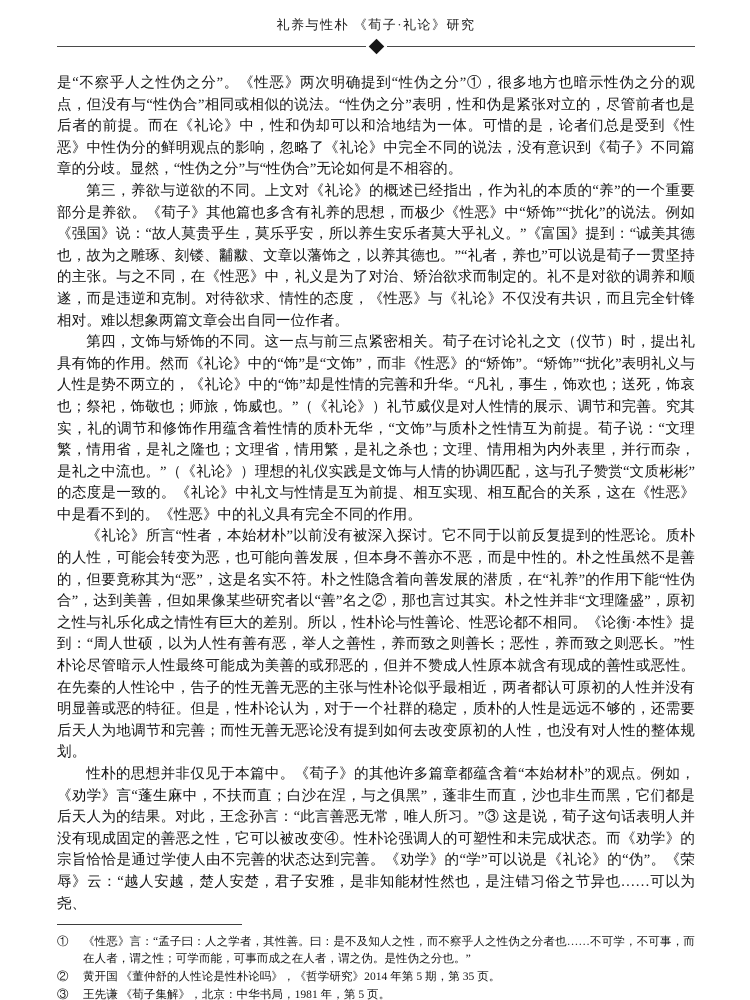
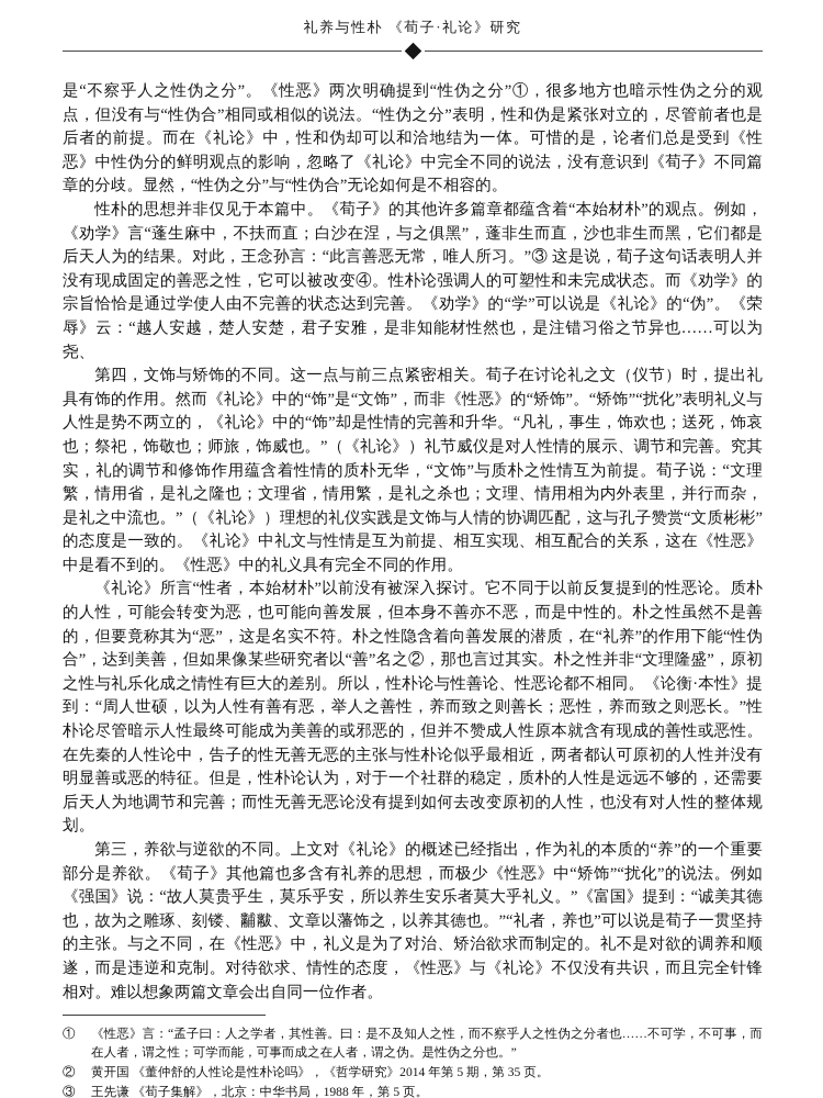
  礼养与性朴 《荀子·礼论》研究
  是“不察乎人之性伪之分”。《性恶》两次明确提到“性伪之分”①，很多地方也暗示性伪之分的观点，但没有与“性伪合”相同或相似的说法。“性伪之分”表明，性和伪是紧张对立的，尽管前者也是后者的前提。而在《礼论》中，性和伪却可以和洽地结为一体。可惜的是，论者们总是受到《性恶》中性伪分的鲜明观点的影响，忽略了《礼论》中完全不同的说法，没有意识到《荀子》不同篇章的分歧。显然，“性伪之分”与“性伪合”无论如何是不相容的。
- 第三，养欲与逆欲的不同。上文对《礼论》的概述已经指出，作为礼的本质的“养”的一个重要部分是养欲。《荀子》其他篇也多含有礼养的思想，而极少《性恶》中“矫饰”“扰化”的说法。例如《强国》说：“故人莫贵乎生，莫乐乎安，所以养生安乐者莫大乎礼义。”《富国》提到：“诚美其德也，故为之雕琢、刻镂、黼黻、文章以藩饰之，以养其德也。”“礼者，养也”可以说是荀子一贯坚持的主张。与之不同，在《性恶》中，礼义是为了对治、矫治欲求而制定的。礼不是对欲的调养和顺遂，而是违逆和克制。对待欲求、情性的态度，《性恶》与《礼论》不仅没有共识，而且完全针锋相对。难以想象两篇文章会出自同一位作者。
+ 性朴的思想并非仅见于本篇中。《荀子》的其他许多篇章都蕴含着“本始材朴”的观点。例如，《劝学》言“蓬生麻中，不扶而直；白沙在涅，与之俱黑”，蓬非生而直，沙也非生而黑，它们都是后天人为的结果。对此，王念孙言：“此言善恶无常，唯人所习。”③ 这是说，荀子这句话表明人并没有现成固定的善恶之性，它可以被改变④。性朴论强调人的可塑性和未完成状态。而《劝学》的宗旨恰恰是通过学使人由不完善的状态达到完善。《劝学》的“学”可以说是《礼论》的“伪”。《荣辱》云：“越人安越，楚人安楚，君子安雅，是非知能材性然也，是注错习俗之节异也……可以为尧、
  第四，文饰与矫饰的不同。这一点与前三点紧密相关。荀子在讨论礼之文（仪节）时，提出礼具有饰的作用。然而《礼论》中的“饰”是“文饰”，而非《性恶》的“矫饰”。“矫饰”“扰化”表明礼义与人性是势不两立的，《礼论》中的“饰”却是性情的完善和升华。“凡礼，事生，饰欢也；送死，饰哀也；祭祀，饰敬也；师旅，饰威也。”（《礼论》）礼节威仪是对人性情的展示、调节和完善。究其实，礼的调节和修饰作用蕴含着性情的质朴无华，“文饰”与质朴之性情互为前提。荀子说：“文理繁，情用省，是礼之隆也；文理省，情用繁，是礼之杀也；文理、情用相为内外表里，并行而杂，是礼之中流也。”（《礼论》）理想的礼仪实践是文饰与人情的协调匹配，这与孔子赞赏“文质彬彬”的态度是一致的。《礼论》中礼文与性情是互为前提、相互实现、相互配合的关系，这在《性恶》中是看不到的。《性恶》中的礼义具有完全不同的作用。
  《礼论》所言“性者，本始材朴”以前没有被深入探讨。它不同于以前反复提到的性恶论。质朴的人性，可能会转变为恶，也可能向善发展，但本身不善亦不恶，而是中性的。朴之性虽然不是善的，但要竟称其为“恶”，这是名实不符。朴之性隐含着向善发展的潜质，在“礼养”的作用下能“性伪合”，达到美善，但如果像某些研究者以“善”名之②，那也言过其实。朴之性并非“文理隆盛”，原初之性与礼乐化成之情性有巨大的差别。所以，性朴论与性善论、性恶论都不相同。《论衡·本性》提到：“周人世硕，以为人性有善有恶，举人之善性，养而致之则善长；恶性，养而致之则恶长。”性朴论尽管暗示人性最终可能成为美善的或邪恶的，但并不赞成人性原本就含有现成的善性或恶性。在先秦的人性论中，告子的性无善无恶的主张与性朴论似乎最相近，两者都认可原初的人性并没有明显善或恶的特征。但是，性朴论认为，对于一个社群的稳定，质朴的人性是远远不够的，还需要后天人为地调节和完善；而性无善无恶论没有提到如何去改变原初的人性，也没有对人性的整体规划。
- 性朴的思想并非仅见于本篇中。《荀子》的其他许多篇章都蕴含着“本始材朴”的观点。例如，《劝学》言“蓬生麻中，不扶而直；白沙在涅，与之俱黑”，蓬非生而直，沙也非生而黑，它们都是后天人为的结果。对此，王念孙言：“此言善恶无常，唯人所习。”③ 这是说，荀子这句话表明人并没有现成固定的善恶之性，它可以被改变④。性朴论强调人的可塑性和未完成状态。而《劝学》的宗旨恰恰是通过学使人由不完善的状态达到完善。《劝学》的“学”可以说是《礼论》的“伪”。《荣辱》云：“越人安越，楚人安楚，君子安雅，是非知能材性然也，是注错习俗之节异也……可以为尧、
+ 第三，养欲与逆欲的不同。上文对《礼论》的概述已经指出，作为礼的本质的“养”的一个重要部分是养欲。《荀子》其他篇也多含有礼养的思想，而极少《性恶》中“矫饰”“扰化”的说法。例如《强国》说：“故人莫贵乎生，莫乐乎安，所以养生安乐者莫大乎礼义。”《富国》提到：“诚美其德也，故为之雕琢、刻镂、黼黻、文章以藩饰之，以养其德也。”“礼者，养也”可以说是荀子一贯坚持的主张。与之不同，在《性恶》中，礼义是为了对治、矫治欲求而制定的。礼不是对欲的调养和顺遂，而是违逆和克制。对待欲求、情性的态度，《性恶》与《礼论》不仅没有共识，而且完全针锋相对。难以想象两篇文章会出自同一位作者。
  ①
  《性恶》言：“孟子曰：人之学者，其性善。曰：是不及知人之性，而不察乎人之性伪之分者也……不可学，不可事，而在人者，谓之性；可学而能，可事而成之在人者，谓之伪。是性伪之分也。”
  ②
  黄开国 《董仲舒的人性论是性朴论吗》，《哲学研究》2014 年第 5 期，第 35 页。
  ③
- 王先谦 《荀子集解》，北京：中华书局，1981 年，第 5 页。
+ 王先谦 《荀子集解》，北京：中华书局，1988 年，第 5 页。
